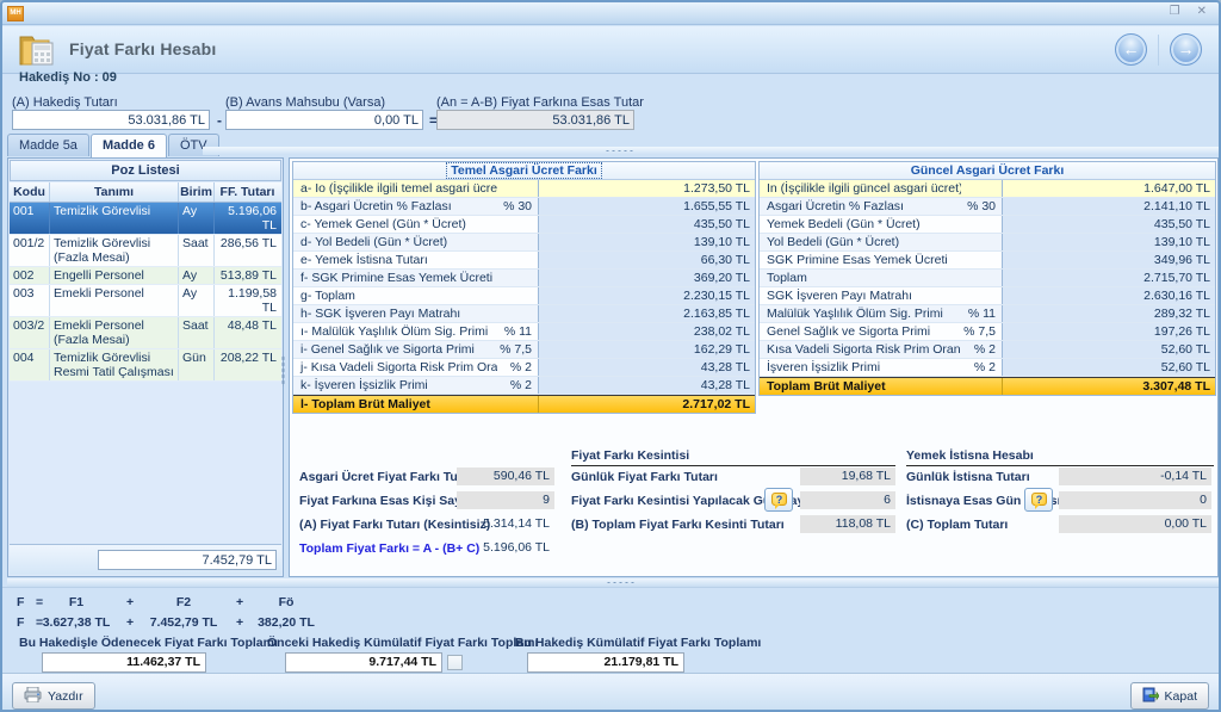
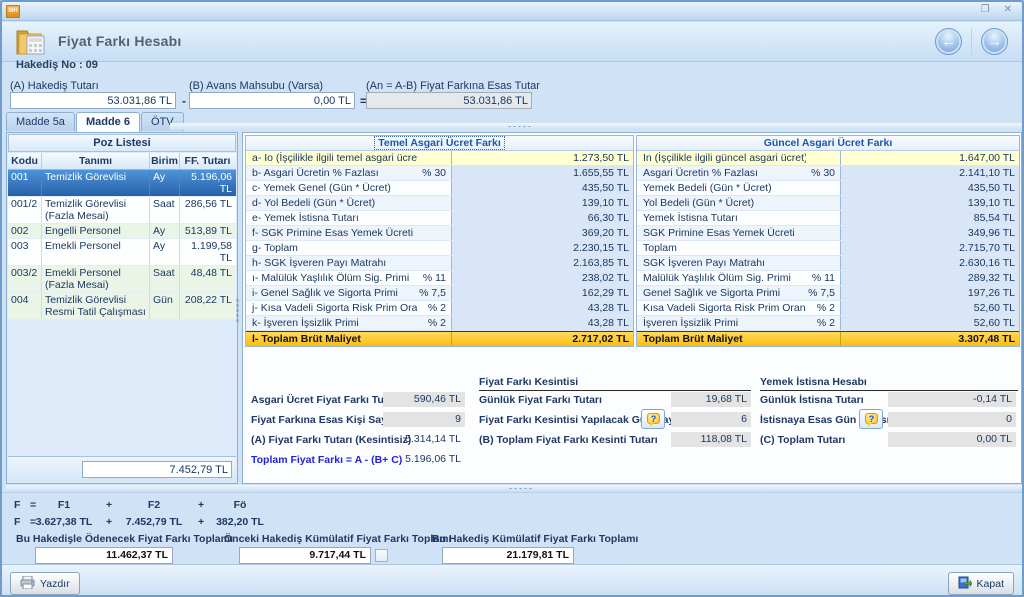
  ❐
  ✕
  Fiyat Farkı Hesabı
  ←
  →
  Hakediş No : 09
  (A) Hakediş Tutarı
  53.031,86 TL
  -
  (B) Avans Mahsubu (Varsa)
  0,00 TL
  =
  (An = A-B) Fiyat Farkına Esas Tutar
  53.031,86 TL
  Madde 5a
  Madde 6
  ÖTV
  Poz Listesi
  Kodu
  Tanımı
  Birim
  FF. Tutarı
  001
  Temizlik Görevlisi
  Ay
  5.196,06 TL
  001/2
  Temizlik Görevlisi (Fazla Mesai)
  Saat
  286,56 TL
  002
  Engelli Personel
  Ay
  513,89 TL
  003
  Emekli Personel
  Ay
  1.199,58 TL
  003/2
  Emekli Personel (Fazla Mesai)
  Saat
  48,48 TL
  004
  Temizlik Görevlisi Resmi Tatil Çalışması
  Gün
  208,22 TL
  7.452,79 TL
  Temel Asgari Ücret Farkı
  a- Io (İşçilikle ilgili temel asgari ücre
  1.273,50 TL
  b- Asgari Ücretin % Fazlası
  % 30
  1.655,55 TL
  c- Yemek Genel (Gün * Ücret)
  435,50 TL
  d- Yol Bedeli (Gün * Ücret)
  139,10 TL
  e- Yemek İstisna Tutarı
  66,30 TL
  f- SGK Primine Esas Yemek Ücreti
  369,20 TL
  g- Toplam
  2.230,15 TL
  h- SGK İşveren Payı Matrahı
  2.163,85 TL
  ı- Malülük Yaşlılık Ölüm Sig. Primi
  % 11
  238,02 TL
  i- Genel Sağlık ve Sigorta Primi
  % 7,5
  162,29 TL
  j- Kısa Vadeli Sigorta Risk Prim Ora
  % 2
  43,28 TL
  k- İşveren İşsizlik Primi
  % 2
  43,28 TL
  l- Toplam Brüt Maliyet
  2.717,02 TL
  Güncel Asgari Ücret Farkı
  In (İşçilikle ilgili güncel asgari ücret)
  1.647,00 TL
  Asgari Ücretin % Fazlası
  % 30
  2.141,10 TL
  Yemek Bedeli (Gün * Ücret)
  435,50 TL
  Yol Bedeli (Gün * Ücret)
  139,10 TL
+ Yemek İstisna Tutarı
+ 85,54 TL
  SGK Primine Esas Yemek Ücreti
  349,96 TL
  Toplam
  2.715,70 TL
  SGK İşveren Payı Matrahı
  2.630,16 TL
  Malülük Yaşlılık Ölüm Sig. Primi
  % 11
  289,32 TL
  Genel Sağlık ve Sigorta Primi
  % 7,5
  197,26 TL
  Kısa Vadeli Sigorta Risk Prim Oran
  % 2
  52,60 TL
  İşveren İşsizlik Primi
  % 2
  52,60 TL
  Toplam Brüt Maliyet
  3.307,48 TL
  Asgari Ücret Fiyat Farkı Tu
  590,46 TL
  Fiyat Farkına Esas Kişi Sa
  9
  (A) Fiyat Farkı Tutarı (Kesintisiz)
  5.314,14 TL
  Toplam Fiyat Farkı = A - (B+ C)
  5.196,06 TL
  Fiyat Farkı Kesintisi
  Günlük Fiyat Farkı Tutarı
  19,68 TL
  Fiyat Farkı Kesintisi Yapılacak Ga
  ?
  6
  (B) Toplam Fiyat Farkı Kesinti Tutarı
  118,08 TL
  Yemek İstisna Hesabı
  Günlük İstisna Tutarı
  -0,14 TL
  İstisnaya Esas Güns
  ?
  0
  (C) Toplam Tutarı
  0,00 TL
  F
  =
  F1
  +
  F2
  +
  Fö
  F
  =
  3.627,38 TL
  +
  7.452,79 TL
  +
  382,20 TL
  Bu Hakedişle Ödenecek Fiyat Farkı Toplamı
  11.462,37 TL
  Önceki Hakediş Kümülatif Fiyat Farkı Toplamı
  9.717,44 TL
  Bu Hakediş Kümülatif Fiyat Farkı Toplamı
  21.179,81 TL
  Yazdır
  Kapat
